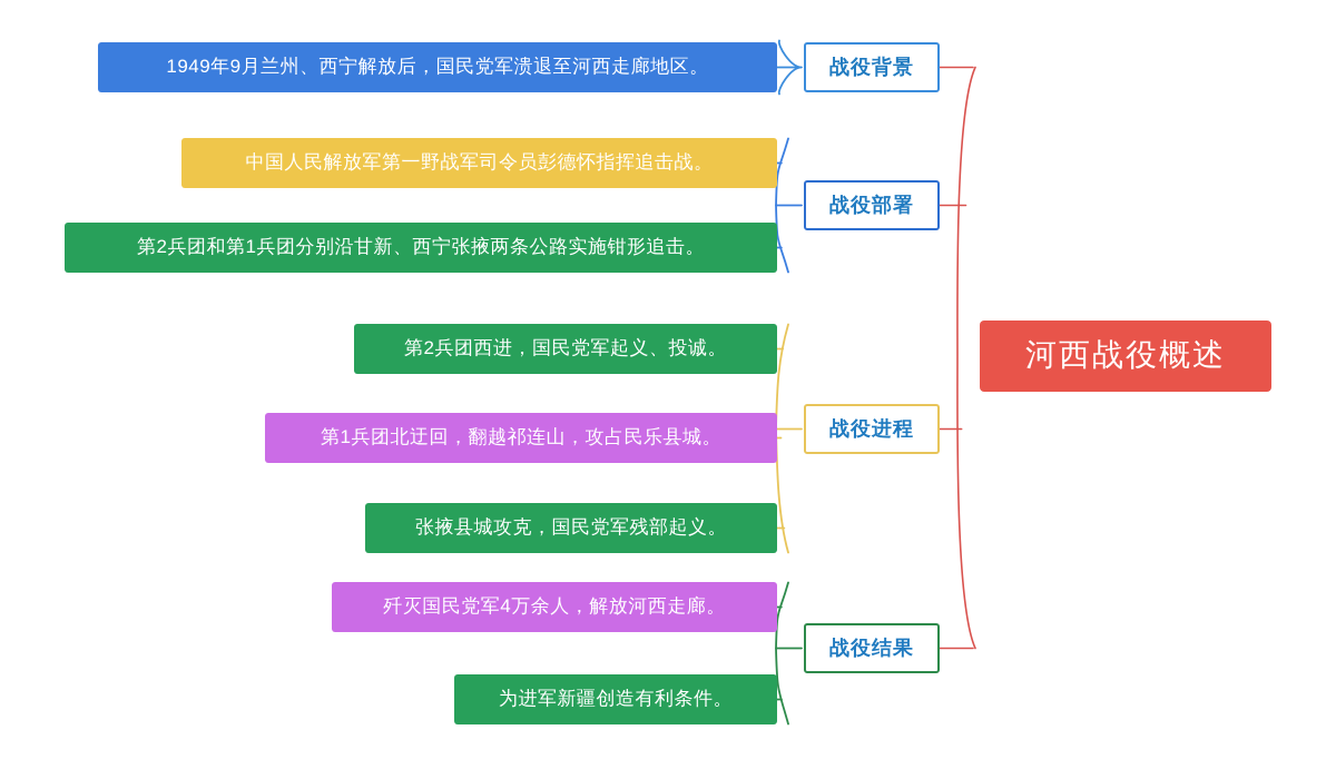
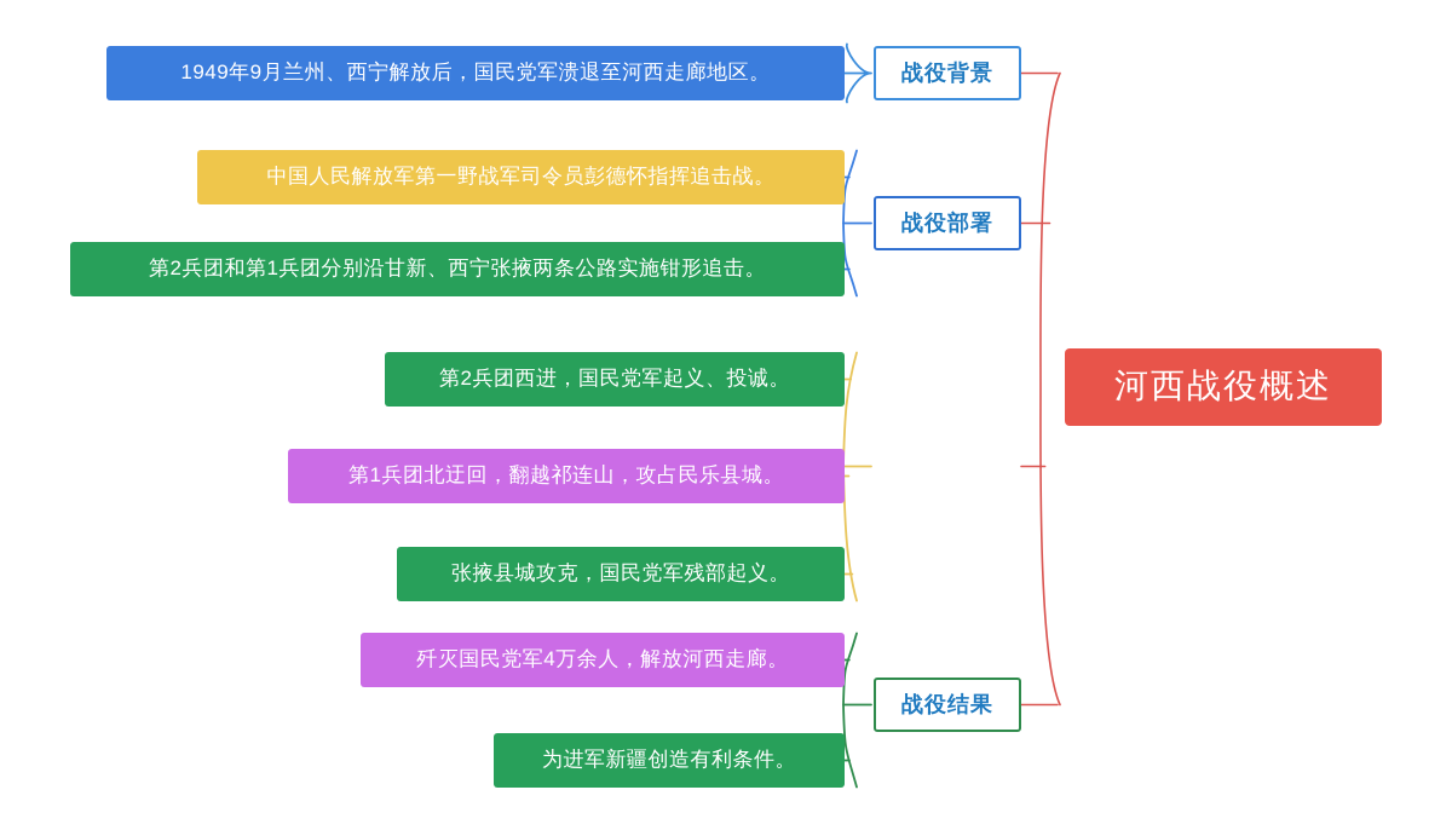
  河西战役概述
  战役背景
  1949年9月兰州、西宁解放后，国民党军溃退至河西走廊地区。
  战役部署
  中国人民解放军第一野战军司令员彭德怀指挥追击战。
  第2兵团和第1兵团分别沿甘新、西宁张掖两条公路实施钳形追击。
- 战役进程
  第2兵团西进，国民党军起义、投诚。
  第1兵团北迂回，翻越祁连山，攻占民乐县城。
  张掖县城攻克，国民党军残部起义。
  战役结果
  歼灭国民党军4万余人，解放河西走廊。
  为进军新疆创造有利条件。
